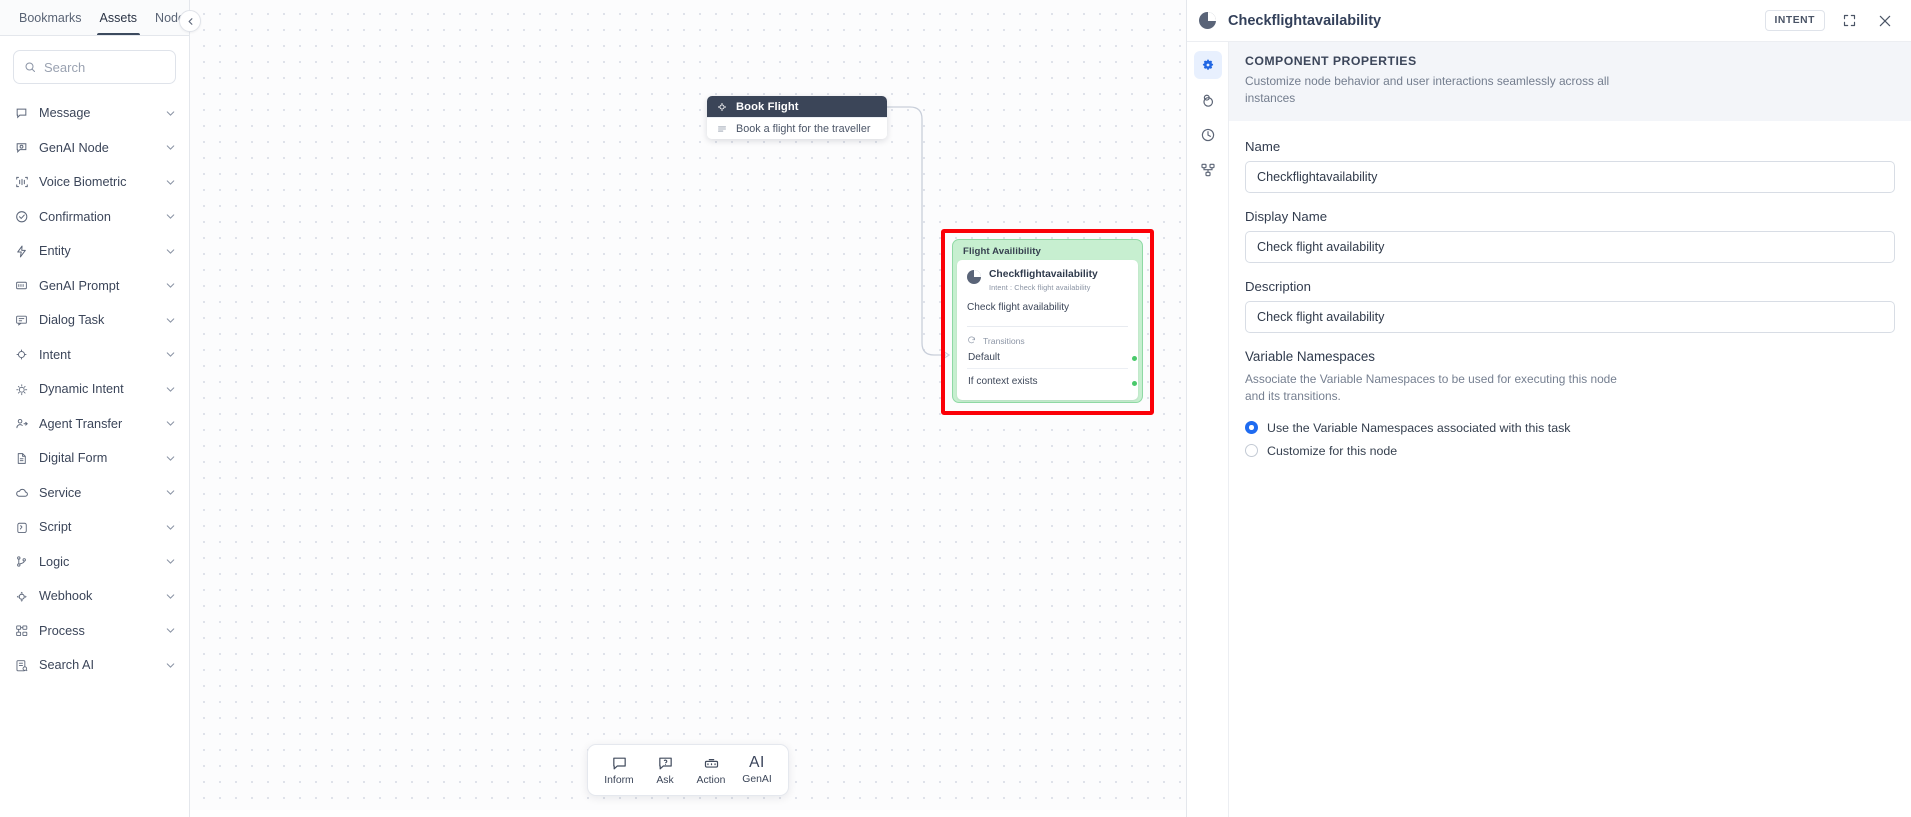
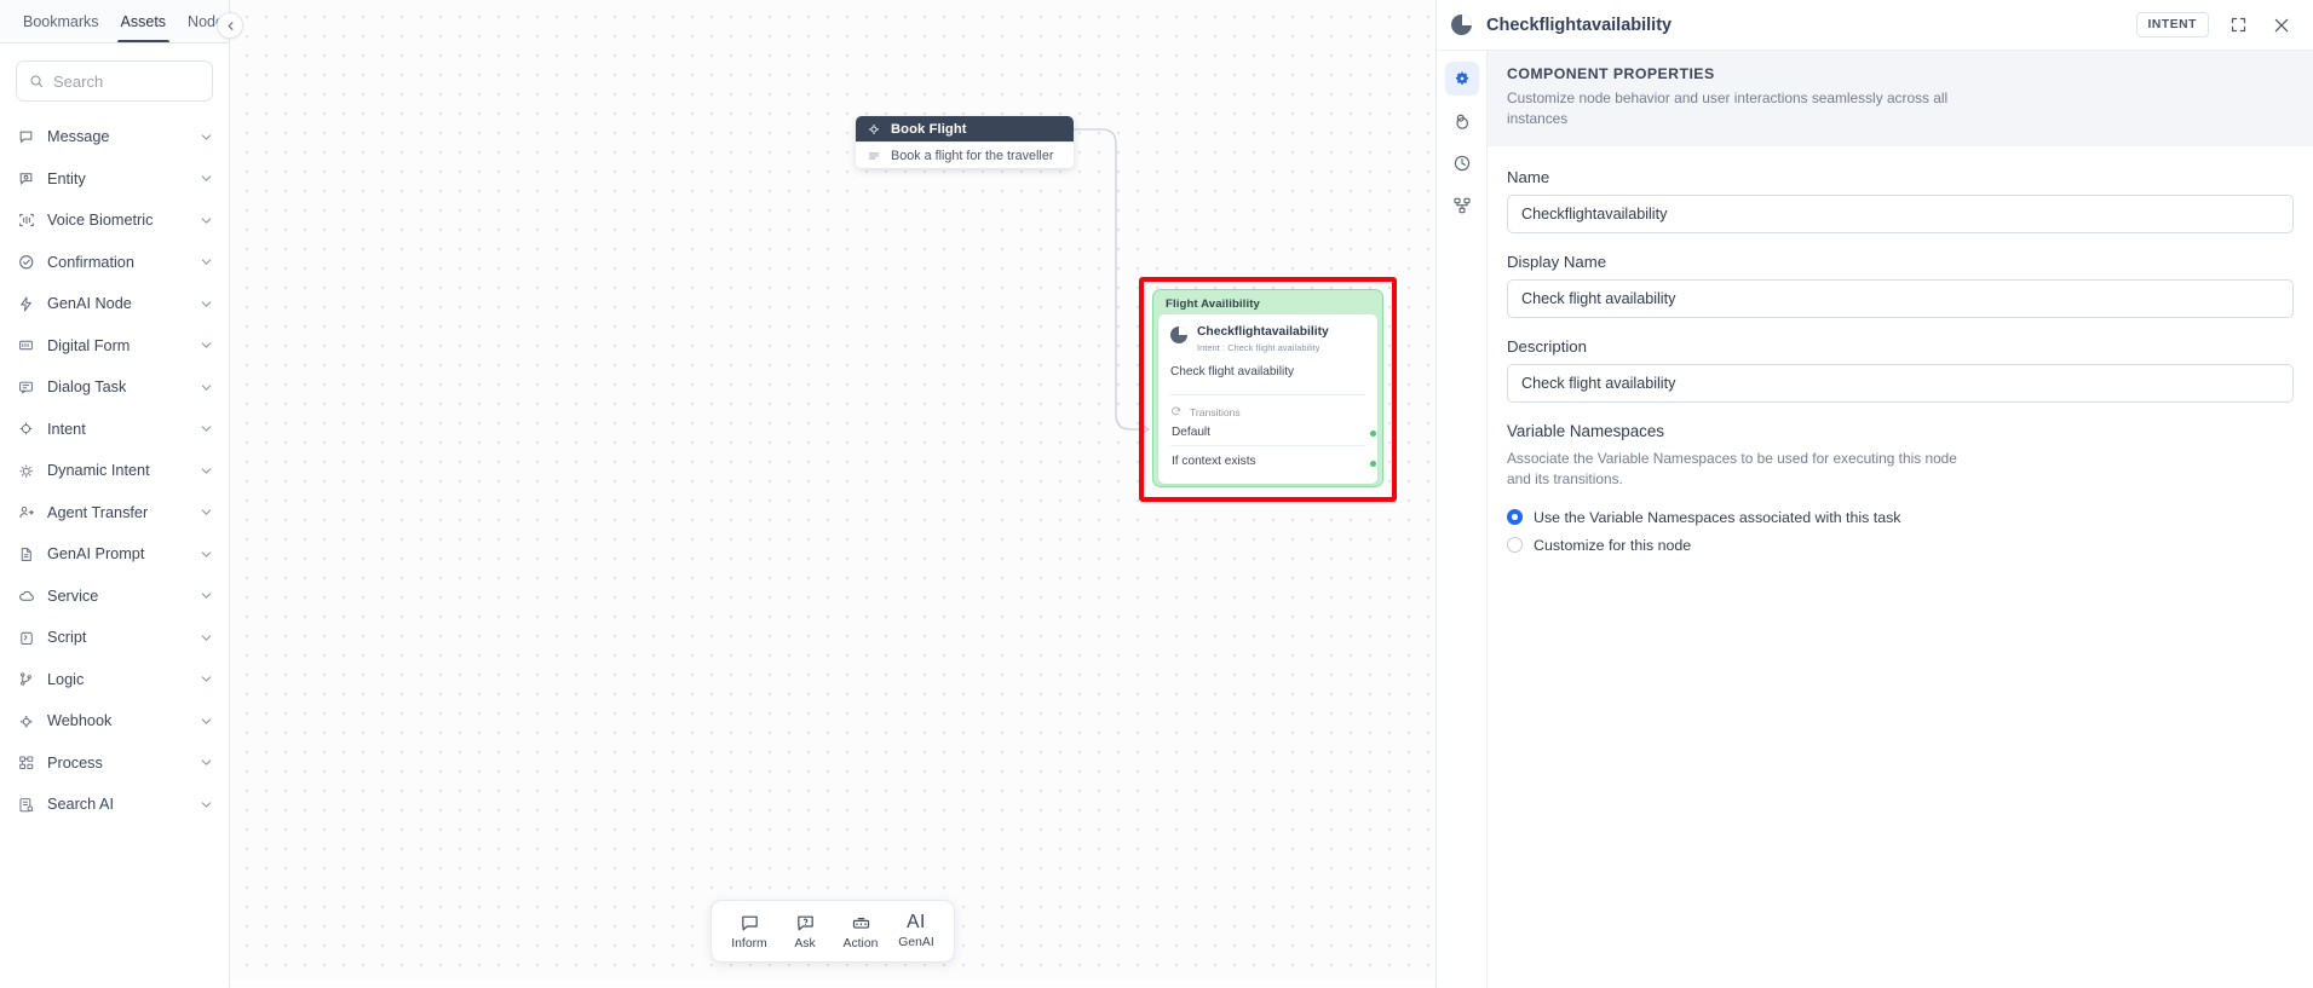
  Bookmarks
  Assets
  Search
  Message
- GenAI Node
+ Entity
  Voice Biometric
  Confirmation
- Entity
+ GenAI Node
- GenAI Prompt
+ Digital Form
  Dialog Task
  Intent
  Dynamic Intent
  Agent Transfer
- Digital Form
+ GenAI Prompt
  Service
  Script
  Logic
  Webhook
  Process
  Search AI
  Book Flight
  Book a flight for the traveller
  Flight Availibility
  Checkflightavailability
  Intent : Check flight availability
  Check flight availability
  Transitions
  Default
  If context exists
  Inform
  Ask
  Action
  AI
  GenAI
  Checkflightavailability
  INTENT
  COMPONENT PROPERTIES
  Customize node behavior and user interactions seamlessly across all instances
  Name
  Checkflightavailability
  Display Name
  Check flight availability
  Description
  Check flight availability
  Variable Namespaces
  Associate the Variable Namespaces to be used for executing this node and its transitions.
  Use the Variable Namespaces associated with this task
  Customize for this node
